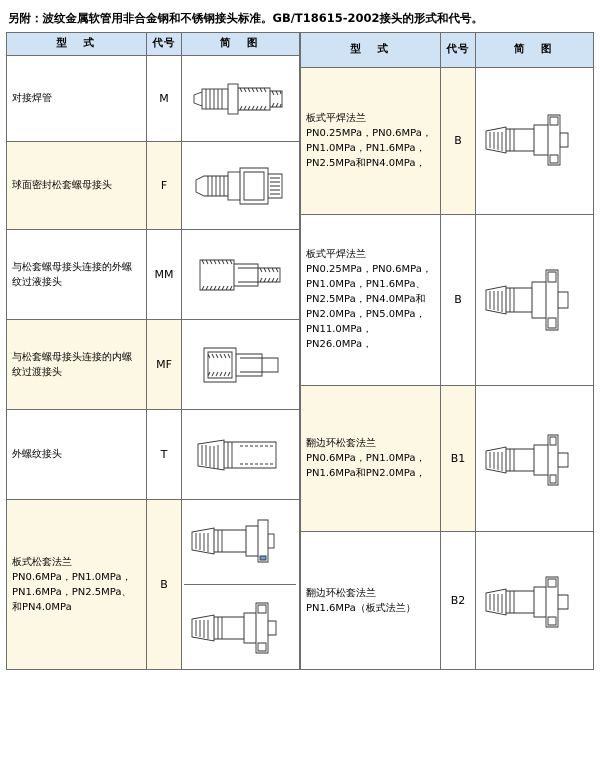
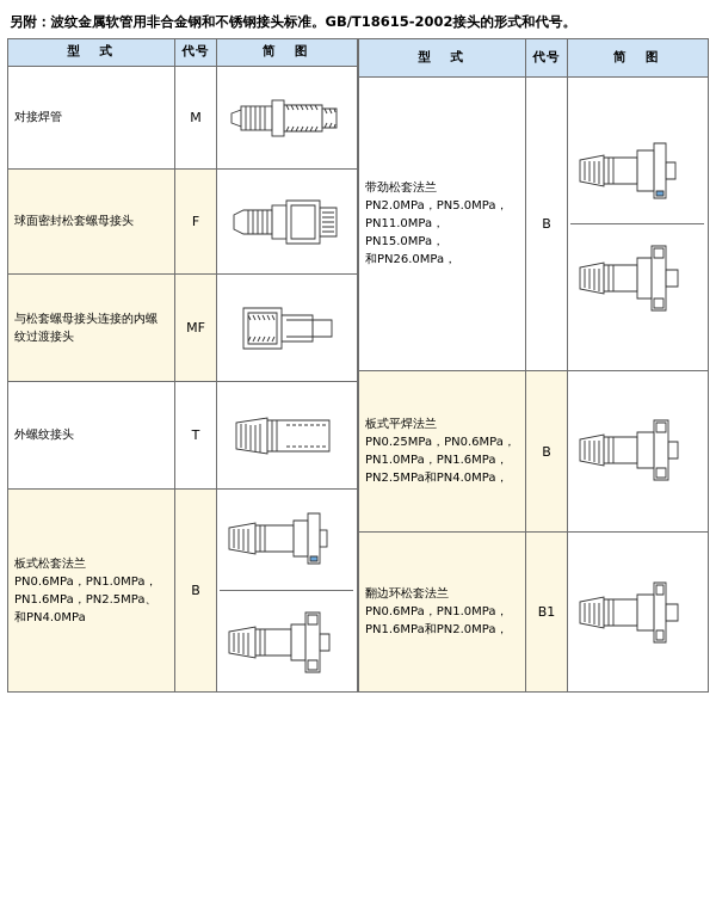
  另附：波纹金属软管用非合金钢和不锈钢接头标准。GB/T18615-2002接头的形式和代号。
  型 式	代号	简 图
  对接焊管	M
  球面密封松套螺母接头	F
- 与松套螺母接头连接的外螺纹过液接头	MM
  与松套螺母接头连接的内螺纹过渡接头	MF
  外螺纹接头	T
  板式松套法兰 PN0.6MPa，PN1.0MPa， PN1.6MPa，PN2.5MPa、 和PN4.0MPa	B
  型 式	代号	简 图
+ 带劲松套法兰 PN2.0MPa，PN5.0MPa， PN11.0MPa，PN15.0MPa， 和PN26.0MPa，	B
  板式平焊法兰 PN0.25MPa，PN0.6MPa， PN1.0MPa，PN1.6MPa， PN2.5MPa和PN4.0MPa，	B
- 板式平焊法兰 PN0.25MPa，PN0.6MPa， PN1.0MPa，PN1.6MPa、 PN2.5MPa，PN4.0MPa和 PN2.0MPa，PN5.0MPa， PN11.0MPa，PN26.0MPa，	B
  翻边环松套法兰 PN0.6MPa，PN1.0MPa， PN1.6MPa和PN2.0MPa，	B1
- 翻边环松套法兰 PN1.6MPa（板式法兰）	B2
